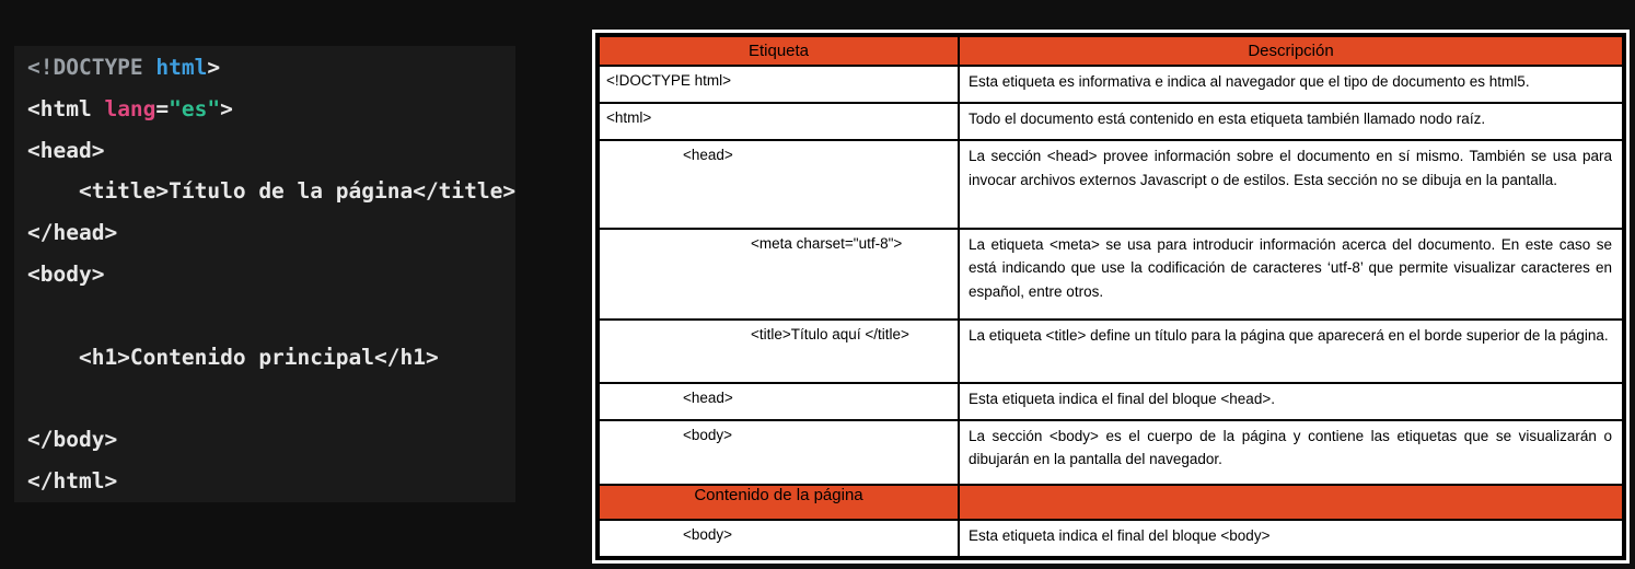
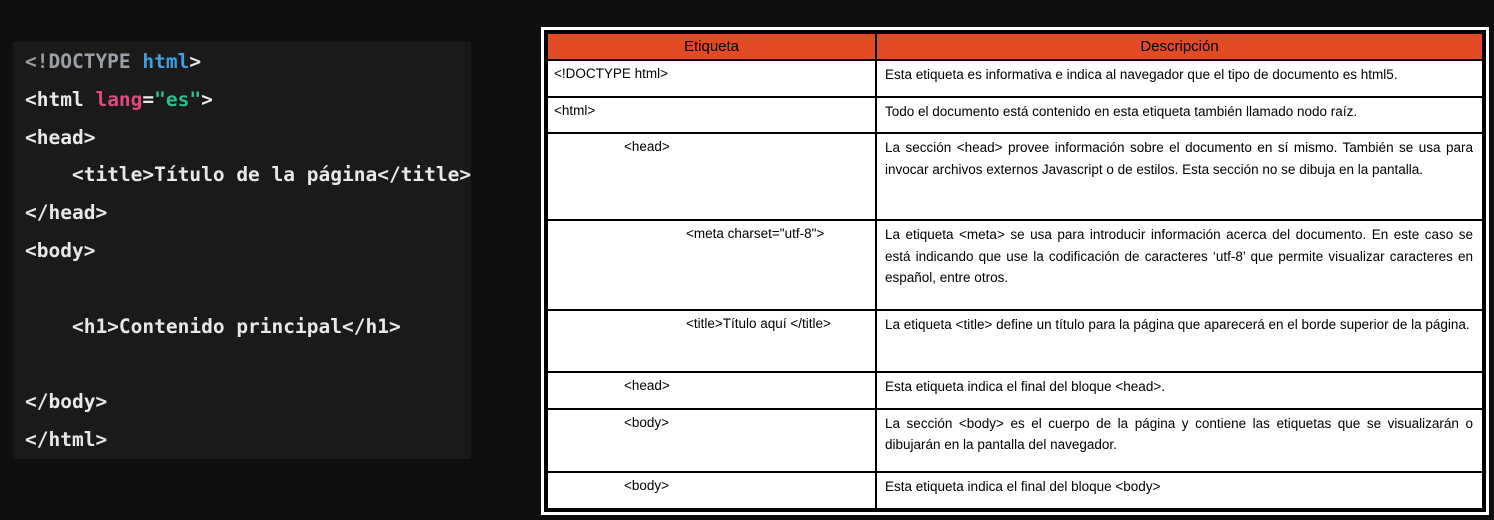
  <!DOCTYPE html>
  <html lang="es">
  <head>
  <title>Título de la página</title>
  </head>
  <body>
  <h1>Contenido principal</h1>
  </body>
  </html>
  Etiqueta	Descripción
  <!DOCTYPE html>	Esta etiqueta es informativa e indica al navegador que el tipo de documento es html5.
  <html>	Todo el documento está contenido en esta etiqueta también llamado nodo raíz.
  <head>	La sección <head> provee información sobre el documento en sí mismo. También se usa para invocar archivos externos Javascript o de estilos. Esta sección no se dibuja en la pantalla.
  <meta charset="utf-8">	La etiqueta <meta> se usa para introducir información acerca del documento. En este caso se está indicando que use la codificación de caracteres ‘utf-8’ que permite visualizar caracteres en español, entre otros.
  <title>Título aquí </title>	La etiqueta <title> define un título para la página que aparecerá en el borde superior de la página.
  <head>	Esta etiqueta indica el final del bloque <head>.
  <body>	La sección <body> es el cuerpo de la página y contiene las etiquetas que se visualizarán o dibujarán en la pantalla del navegador.
- Contenido de la página
  <body>	Esta etiqueta indica el final del bloque <body>
